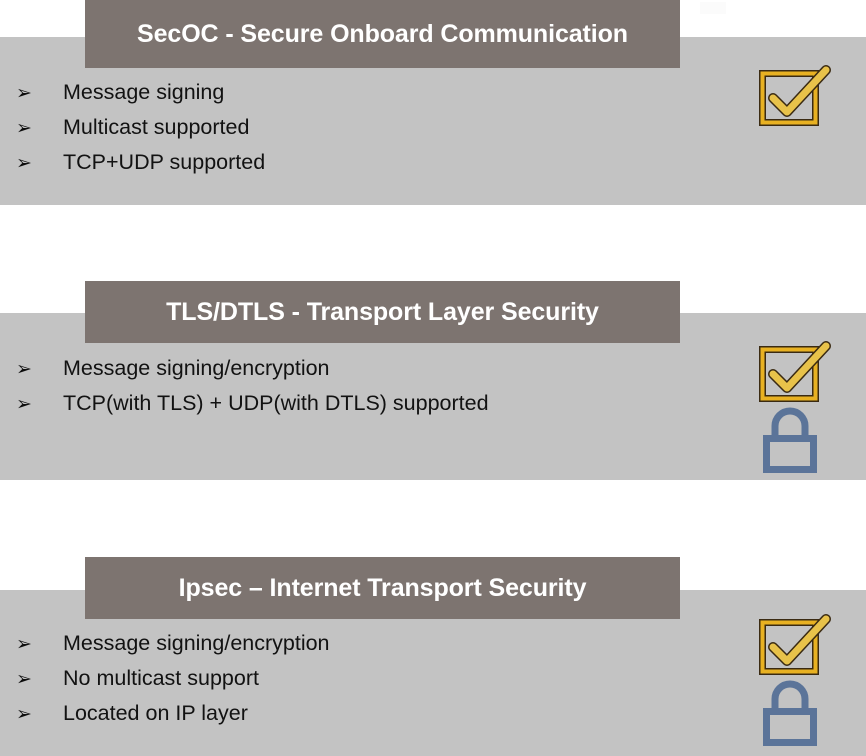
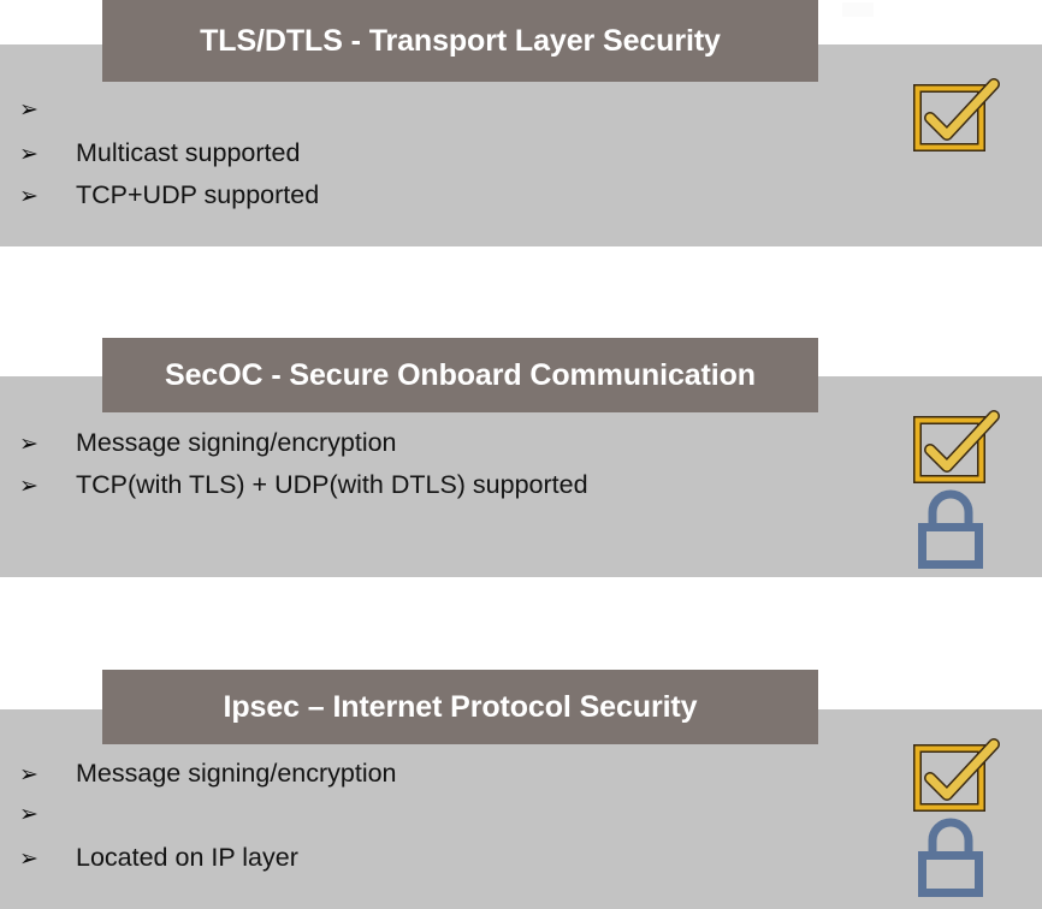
- SecOC - Secure Onboard Communication
+ TLS/DTLS - Transport Layer Security
  ➢
- Message signing
  ➢
  Multicast supported
  ➢
  TCP+UDP supported
- TLS/DTLS - Transport Layer Security
+ SecOC - Secure Onboard Communication
  ➢
  Message signing/encryption
  ➢
  TCP(with TLS) + UDP(with DTLS) supported
- Ipsec – Internet Transport Security
+ Ipsec – Internet Protocol Security
  ➢
  Message signing/encryption
  ➢
- No multicast support
  ➢
  Located on IP layer
